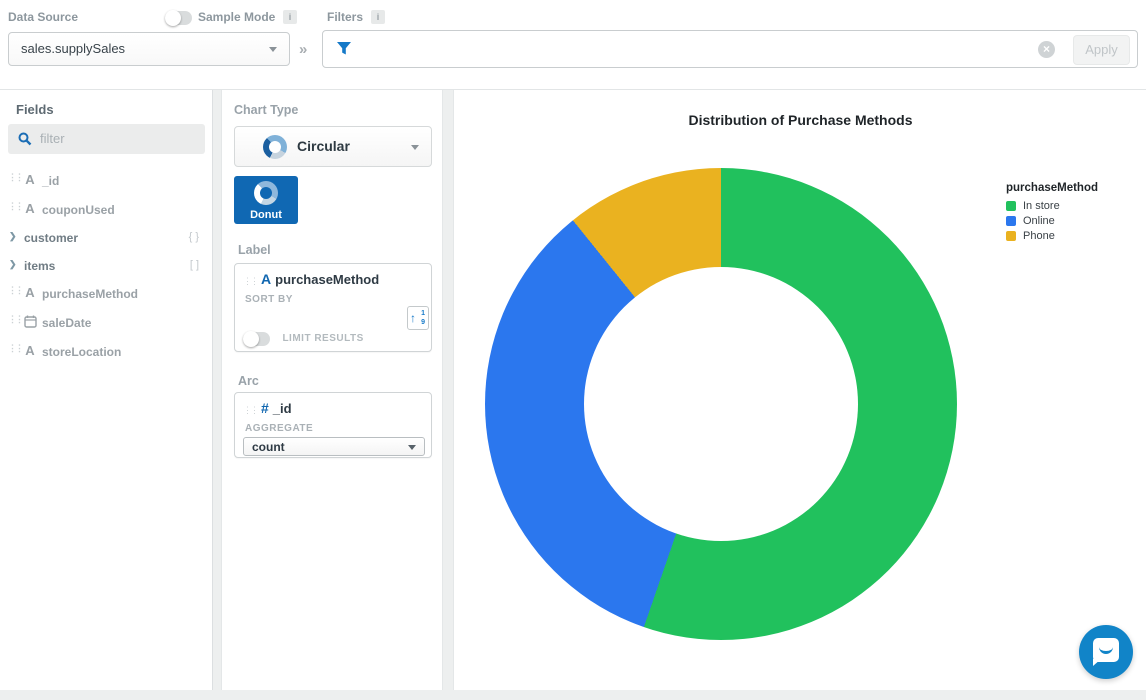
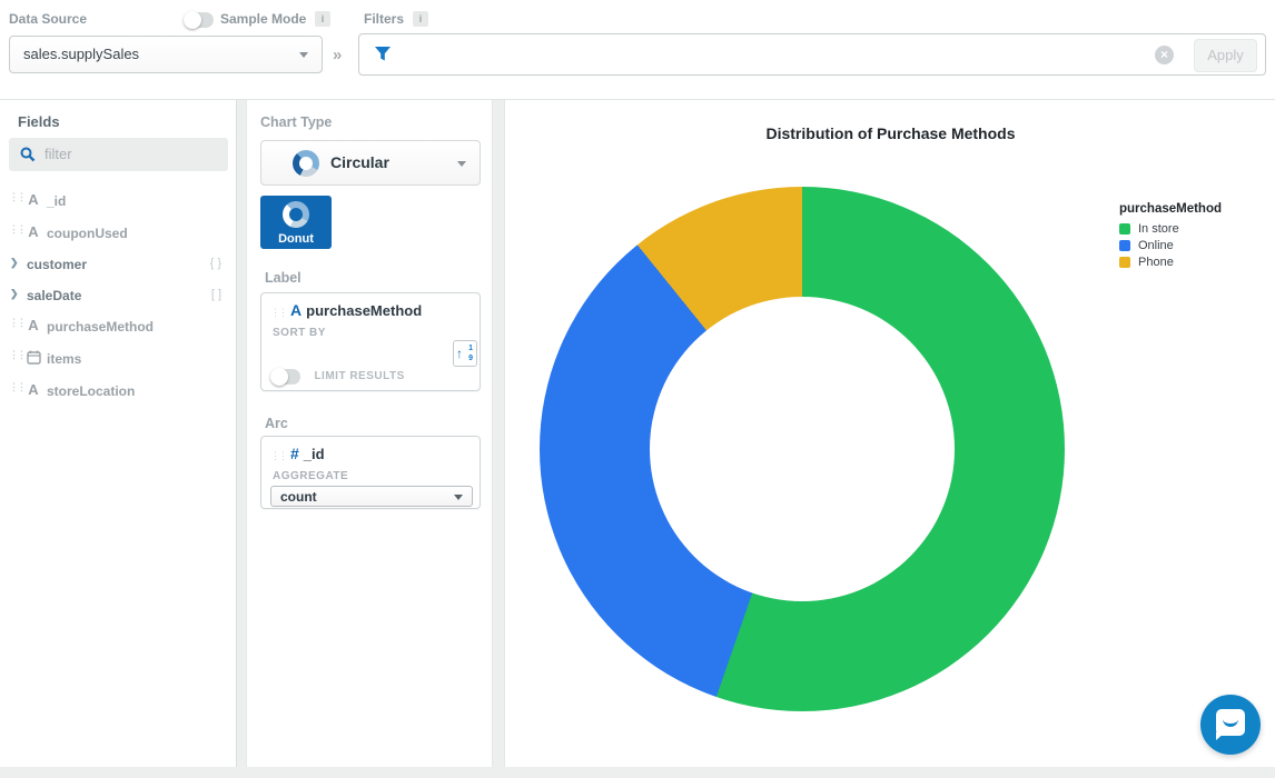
  Data Source
  Sample Mode
  i
  Filters
  i
  sales.supplySales
  »
  ×
  Apply
  Fields
  filter
  ⋮⋮
  A
  _id
  ⋮⋮
  A
  couponUsed
  ❯
  customer
  { }
  ❯
- items
+ saleDate
  [ ]
  ⋮⋮
  A
  purchaseMethod
  ⋮⋮
- saleDate
+ items
  ⋮⋮
  A
  storeLocation
  Chart Type
  Circular
  Donut
  Label
  ⋮⋮ A purchaseMethod
  SORT BY
  ↑
  LIMIT RESULTS
  Arc
  ⋮⋮ # _id
  AGGREGATE
  count
  Distribution of Purchase Methods
  purchaseMethod
  In store
  Online
  Phone
